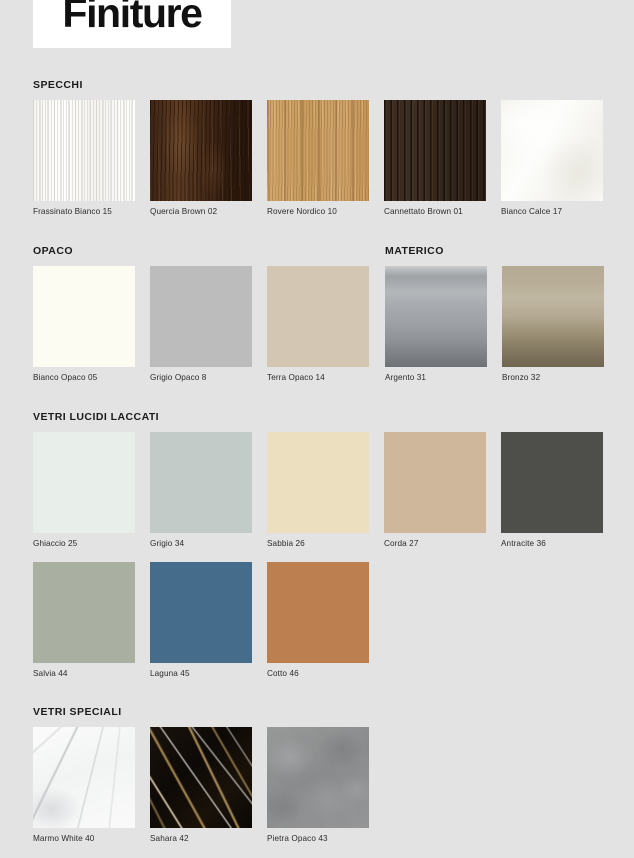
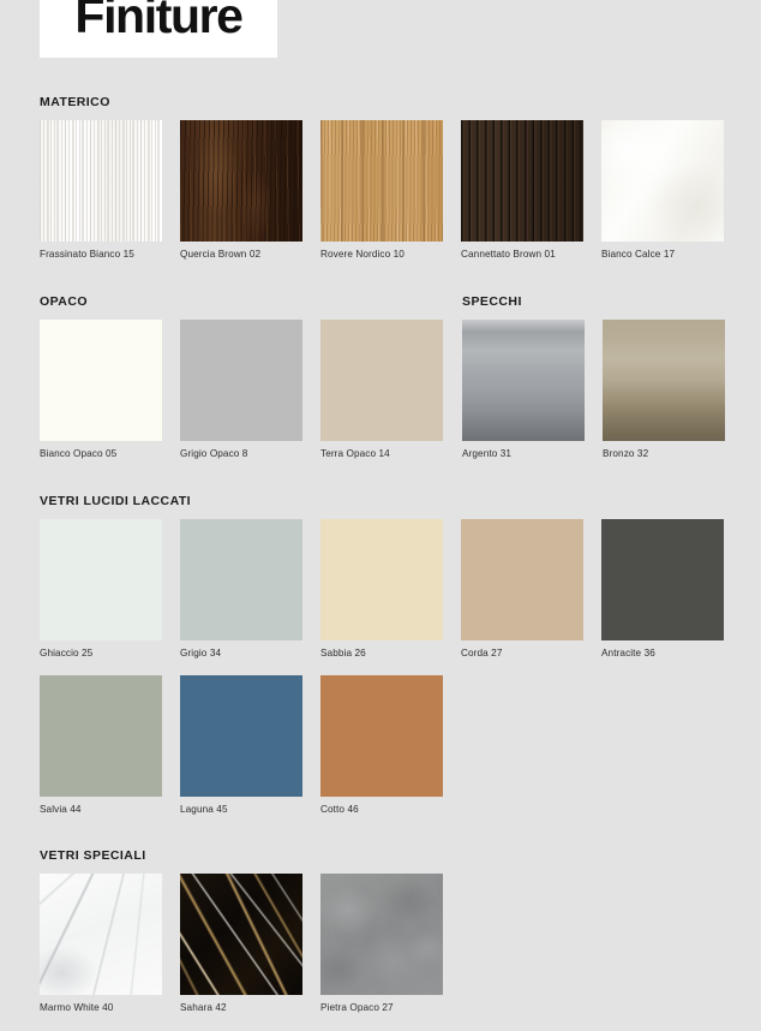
  Finiture
- SPECCHI
+ MATERICO
  Frassinato Bianco 15
  Quercia Brown 02
  Rovere Nordico 10
  Cannettato Brown 01
  Bianco Calce 17
  OPACO
  Bianco Opaco 05
  Grigio Opaco 8
  Terra Opaco 14
- MATERICO
+ SPECCHI
  Argento 31
  Bronzo 32
  VETRI LUCIDI LACCATI
  Ghiaccio 25
  Grigio 34
  Sabbia 26
  Corda 27
  Antracite 36
  Salvia 44
  Laguna 45
  Cotto 46
  VETRI SPECIALI
  Marmo White 40
  Sahara 42
- Pietra Opaco 43
+ Pietra Opaco 27
